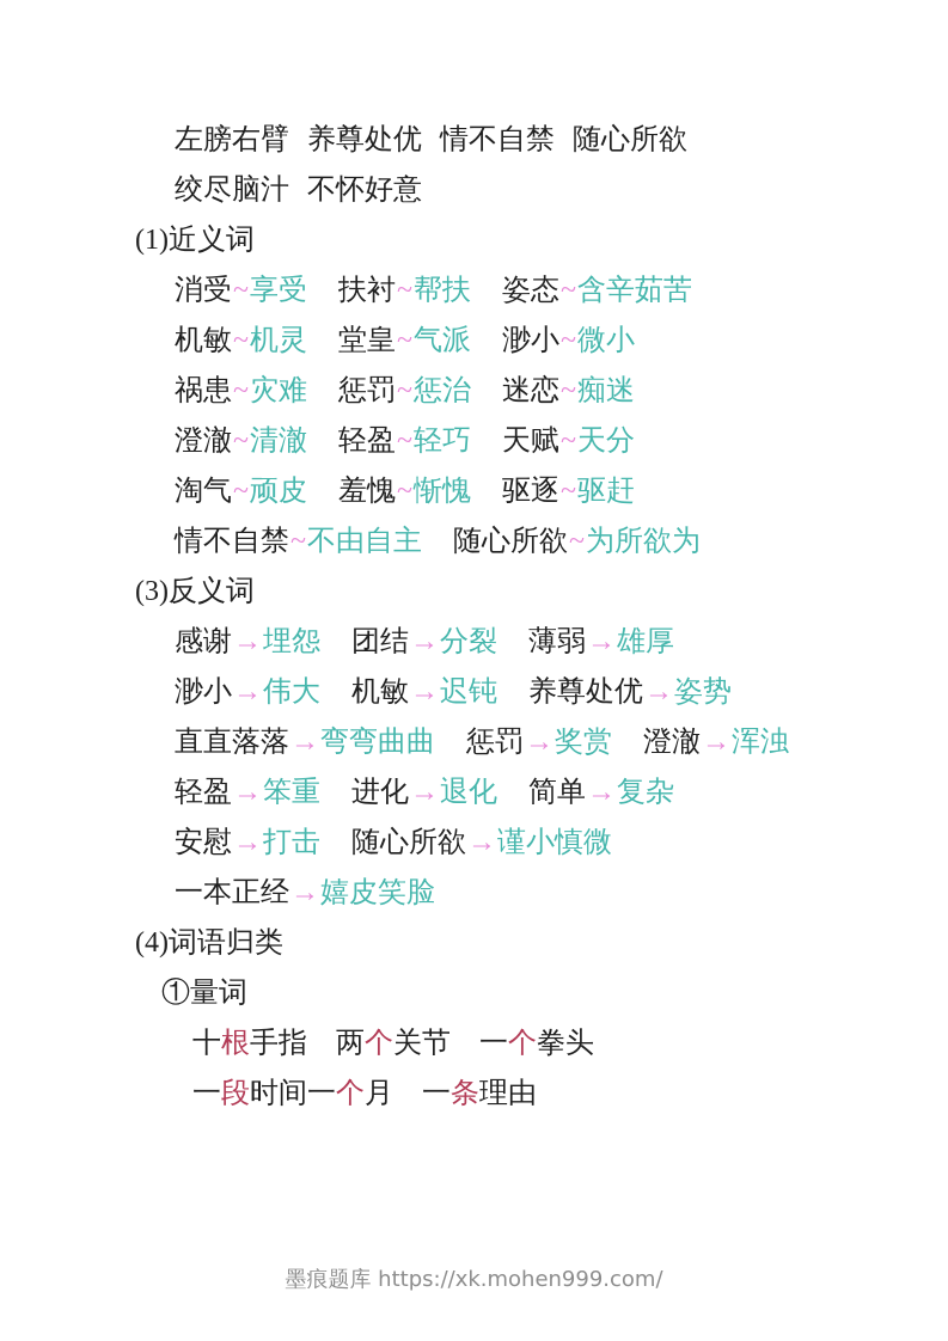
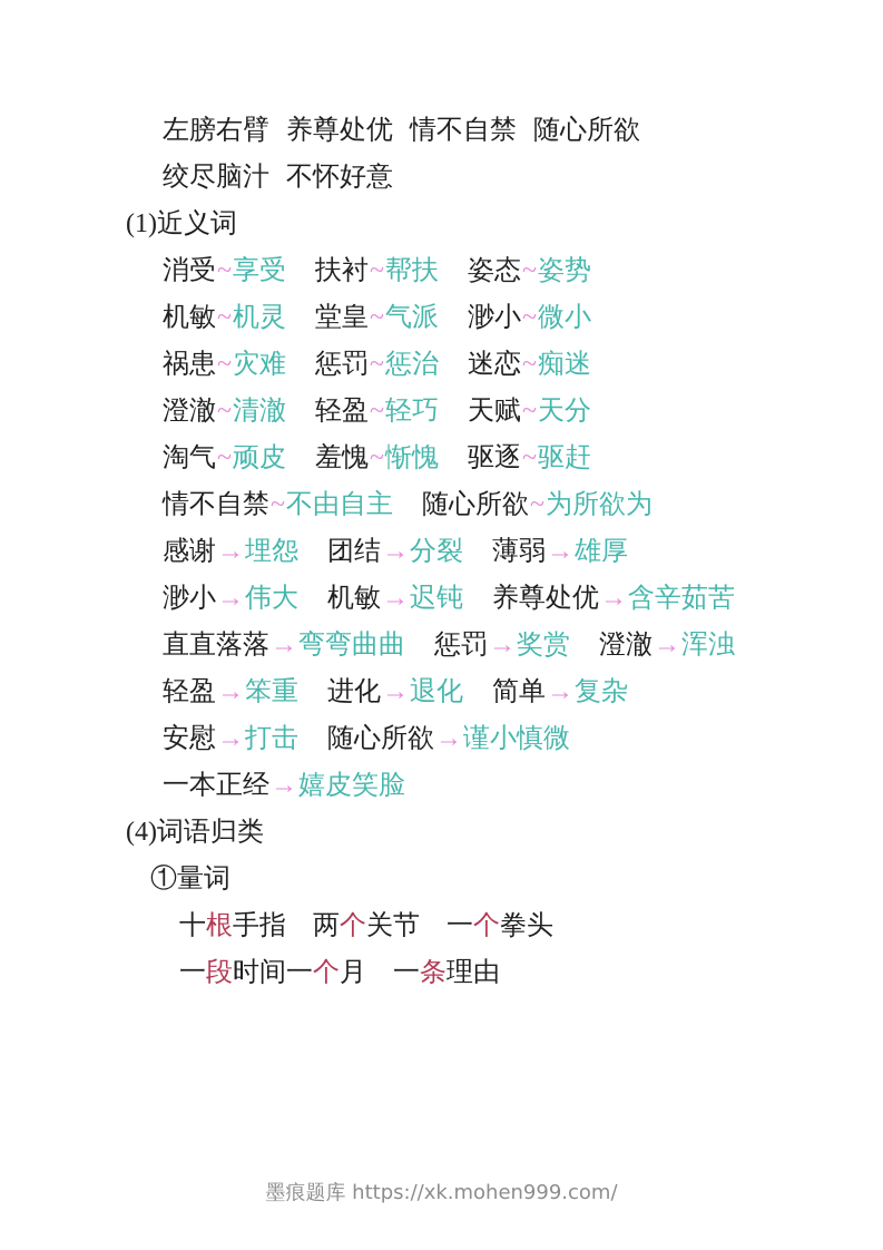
  左膀右臂 养尊处优 情不自禁 随心所欲
  绞尽脑汁 不怀好意
  (1)近义词
- 消受~享受 扶衬~帮扶 姿态~含辛茹苦
+ 消受~享受 扶衬~帮扶 姿态~姿势
  机敏~机灵 堂皇~气派 渺小~微小
  祸患~灾难 惩罚~惩治 迷恋~痴迷
  澄澈~清澈 轻盈~轻巧 天赋~天分
  淘气~顽皮 羞愧~惭愧 驱逐~驱赶
  情不自禁~不由自主 随心所欲~为所欲为
- (3)反义词
  感谢→埋怨 团结→分裂 薄弱→雄厚
- 渺小→伟大 机敏→迟钝 养尊处优→姿势
+ 渺小→伟大 机敏→迟钝 养尊处优→含辛茹苦
  直直落落→弯弯曲曲 惩罚→奖赏 澄澈→浑浊
  轻盈→笨重 进化→退化 简单→复杂
  安慰→打击 随心所欲→谨小慎微
  一本正经→嬉皮笑脸
  (4)词语归类
  ①量词
  十根手指 两个关节 一个拳头
  一段时间一个月 一条理由
  墨痕题库 https://xk.mohen999.com/
